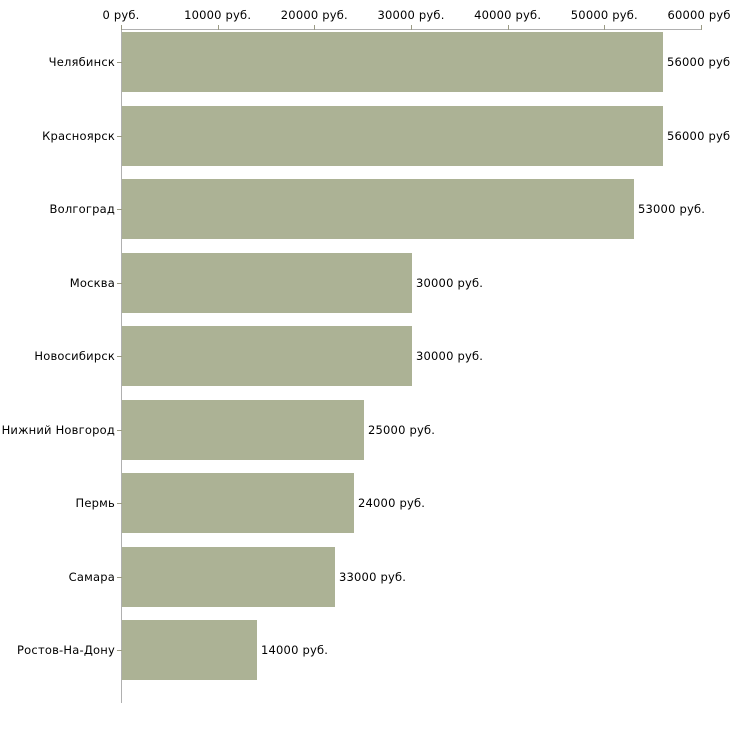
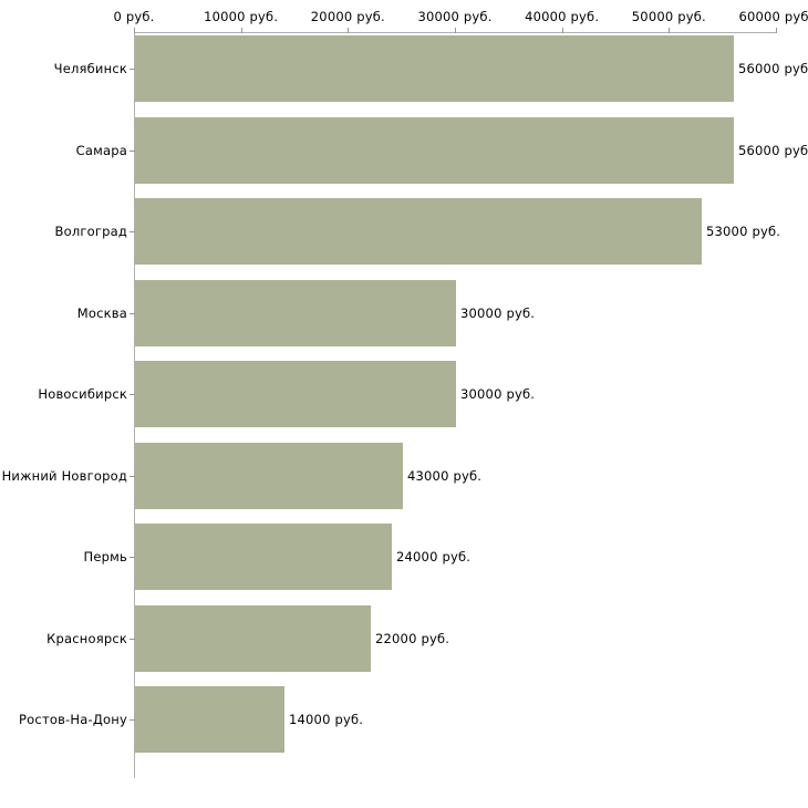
  0 руб.
  10000 руб.
  20000 руб.
  30000 руб.
  40000 руб.
  50000 руб.
  60000 руб
  Челябинск
  56000 руб
- Красноярск
+ Самара
  56000 руб
  Волгоград
  53000 руб.
  Москва
  30000 руб.
  Новосибирск
  30000 руб.
  Нижний Новгород
- 25000 руб.
+ 43000 руб.
  Пермь
  24000 руб.
- Самара
+ Красноярск
- 33000 руб.
+ 22000 руб.
  Ростов-На-Дону
  14000 руб.
